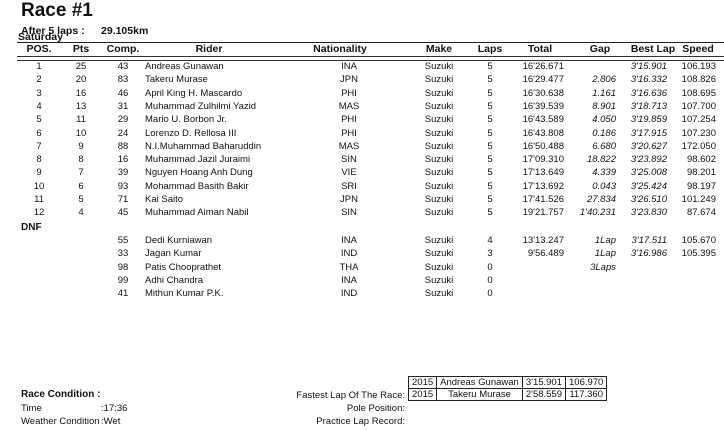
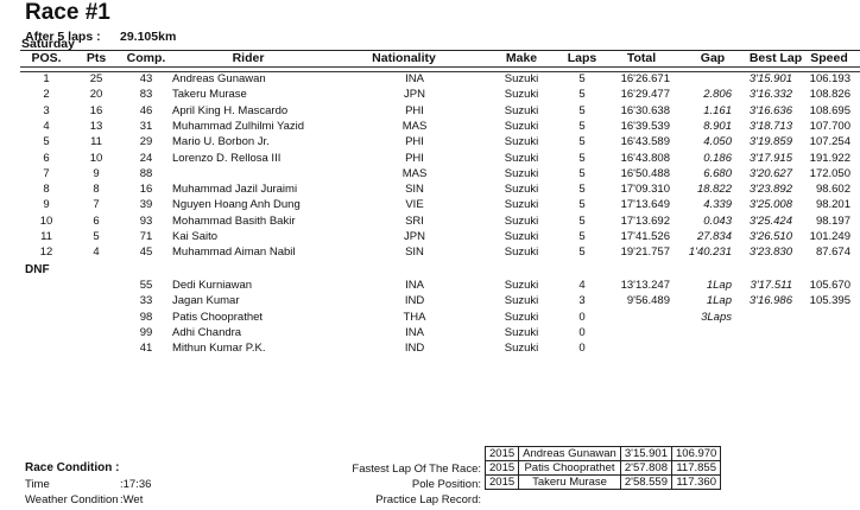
  Race #1
  After 5 laps :
  29.105km
  Saturday
  POS.
  Pts
  Comp.
  Rider
  Nationality
  Make
  Laps
  Total
  Gap
  Best Lap
  Speed
  1
  25
  43
  Andreas Gunawan
  INA
  Suzuki
  5
  16'26.671
  3'15.901
  106.193
  2
  20
  83
  Takeru Murase
  JPN
  Suzuki
  5
  16'29.477
  2.806
  3'16.332
  108.826
  3
  16
  46
  April King H. Mascardo
  PHI
  Suzuki
  5
  16'30.638
  1.161
  3'16.636
  108.695
  4
  13
  31
  Muhammad Zulhilmi Yazid
  MAS
  Suzuki
  5
  16'39.539
  8.901
  3'18.713
  107.700
  5
  11
  29
  Mario U. Borbon Jr.
  PHI
  Suzuki
  5
  16'43.589
  4.050
  3'19.859
  107.254
  6
  10
  24
  Lorenzo D. Rellosa III
  PHI
  Suzuki
  5
  16'43.808
  0.186
  3'17.915
- 107.230
+ 191.922
  7
  9
  88
- N.I.Muhammad Baharuddin
  MAS
  Suzuki
  5
  16'50.488
  6.680
  3'20.627
  172.050
  8
  8
  16
  Muhammad Jazil Juraimi
  SIN
  Suzuki
  5
  17'09.310
  18.822
  3'23.892
  98.602
  9
  7
  39
  Nguyen Hoang Anh Dung
  VIE
  Suzuki
  5
  17'13.649
  4.339
  3'25.008
  98.201
  10
  6
  93
  Mohammad Basith Bakir
  SRI
  Suzuki
  5
  17'13.692
  0.043
  3'25.424
  98.197
  11
  5
  71
  Kai Saito
  JPN
  Suzuki
  5
  17'41.526
  27.834
  3'26.510
  101.249
  12
  4
  45
  Muhammad Aiman Nabil
  SIN
  Suzuki
  5
  19'21.757
  1'40.231
  3'23.830
  87.674
  DNF
  55
  Dedi Kurniawan
  INA
  Suzuki
  4
  13'13.247
  1Lap
  3'17.511
  105.670
  33
  Jagan Kumar
  IND
  Suzuki
  3
  9'56.489
  1Lap
  3'16.986
  105.395
  98
  Patis Chooprathet
  THA
  Suzuki
  0
  3Laps
  99
  Adhi Chandra
  INA
  Suzuki
  0
  41
  Mithun Kumar P.K.
  IND
  Suzuki
  0
  Race Condition :
  Time
  :17:36
  Weather Condition
  :Wet
  Fastest Lap Of The Race:
  Pole Position:
  Practice Lap Record:
  2015	Andreas Gunawan	3'15.901	106.970
+ 2015	Patis Chooprathet	2'57.808	117.855
  2015	Takeru Murase	2'58.559	117.360
